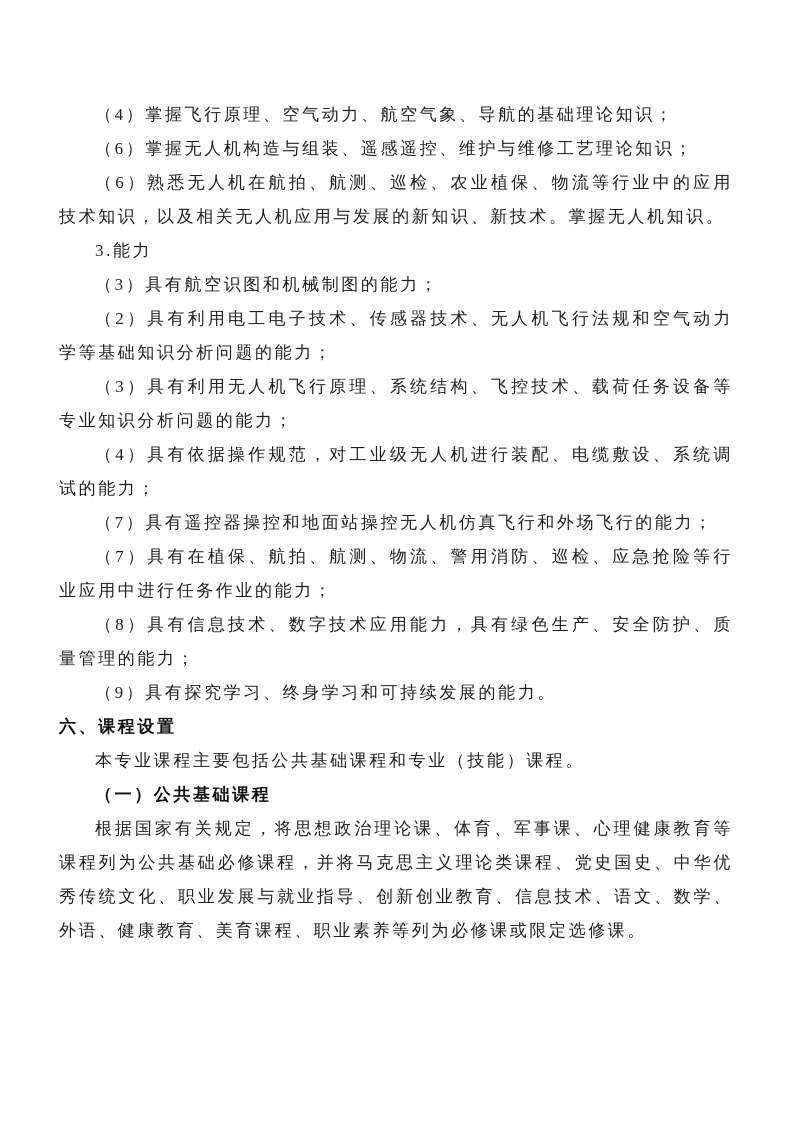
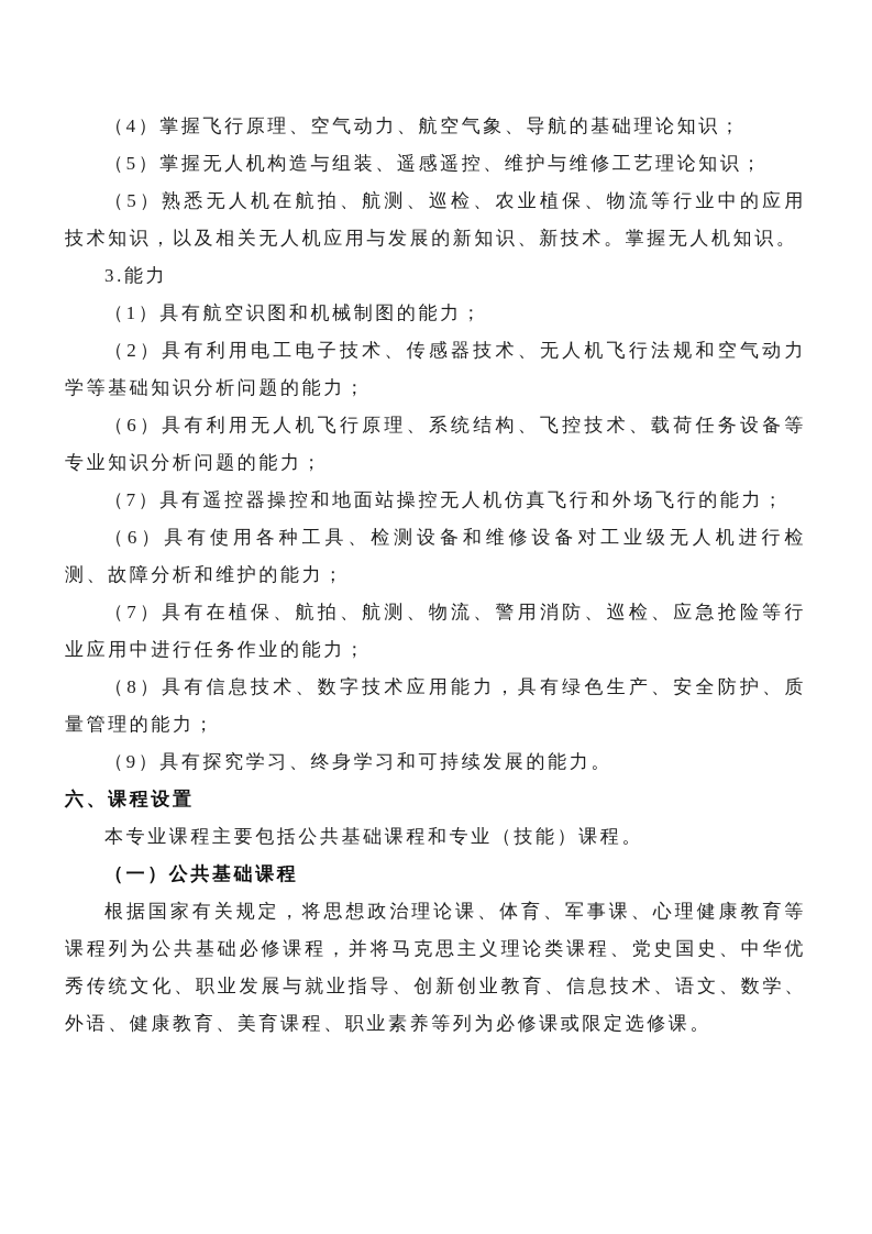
  （4）掌握飞行原理、空气动力、航空气象、导航的基础理论知识；
- （6）掌握无人机构造与组装、遥感遥控、维护与维修工艺理论知识；
+ （5）掌握无人机构造与组装、遥感遥控、维护与维修工艺理论知识；
- （6）熟悉无人机在航拍、航测、巡检、农业植保、物流等行业中的应用技术知识，以及相关无人机应用与发展的新知识、新技术。掌握无人机知识。
+ （5）熟悉无人机在航拍、航测、巡检、农业植保、物流等行业中的应用技术知识，以及相关无人机应用与发展的新知识、新技术。掌握无人机知识。
  3.能力
- （3）具有航空识图和机械制图的能力；
+ （1）具有航空识图和机械制图的能力；
  （2）具有利用电工电子技术、传感器技术、无人机飞行法规和空气动力学等基础知识分析问题的能力；
- （3）具有利用无人机飞行原理、系统结构、飞控技术、载荷任务设备等专业知识分析问题的能力；
+ （6）具有利用无人机飞行原理、系统结构、飞控技术、载荷任务设备等专业知识分析问题的能力；
- （4）具有依据操作规范，对工业级无人机进行装配、电缆敷设、系统调试的能力；
  （7）具有遥控器操控和地面站操控无人机仿真飞行和外场飞行的能力；
+ （6）具有使用各种工具、检测设备和维修设备对工业级无人机进行检测、故障分析和维护的能力；
  （7）具有在植保、航拍、航测、物流、警用消防、巡检、应急抢险等行业应用中进行任务作业的能力；
  （8）具有信息技术、数字技术应用能力，具有绿色生产、安全防护、质量管理的能力；
  （9）具有探究学习、终身学习和可持续发展的能力。
  六、课程设置
  本专业课程主要包括公共基础课程和专业（技能）课程。
  （一）公共基础课程
  根据国家有关规定，将思想政治理论课、体育、军事课、心理健康教育等课程列为公共基础必修课程，并将马克思主义理论类课程、党史国史、中华优秀传统文化、职业发展与就业指导、创新创业教育、信息技术、语文、数学、外语、健康教育、美育课程、职业素养等列为必修课或限定选修课。
